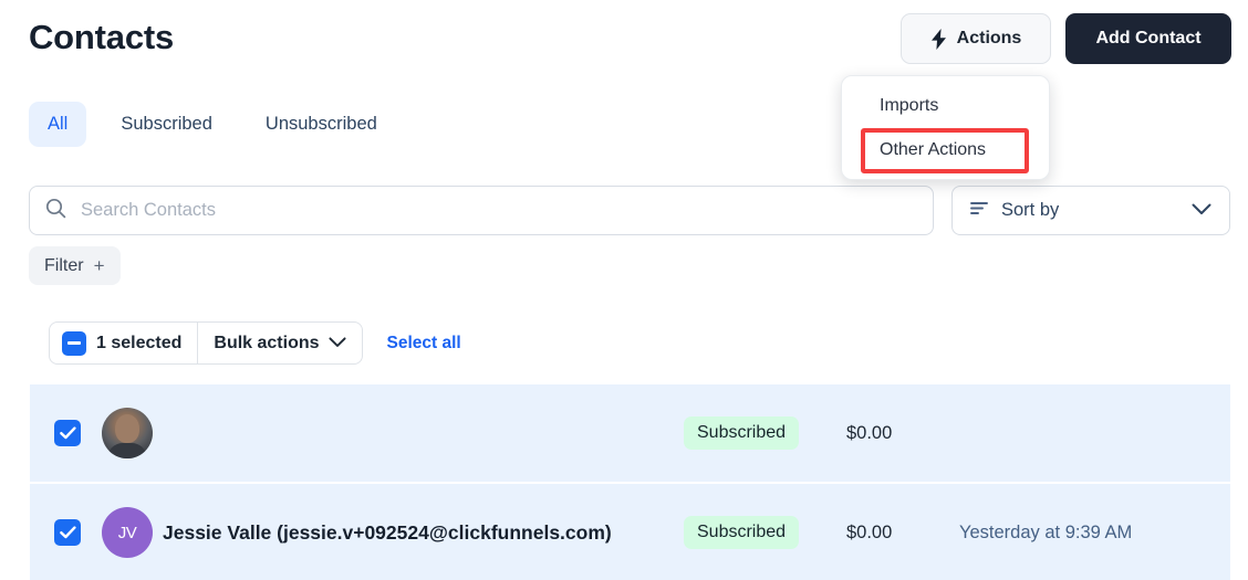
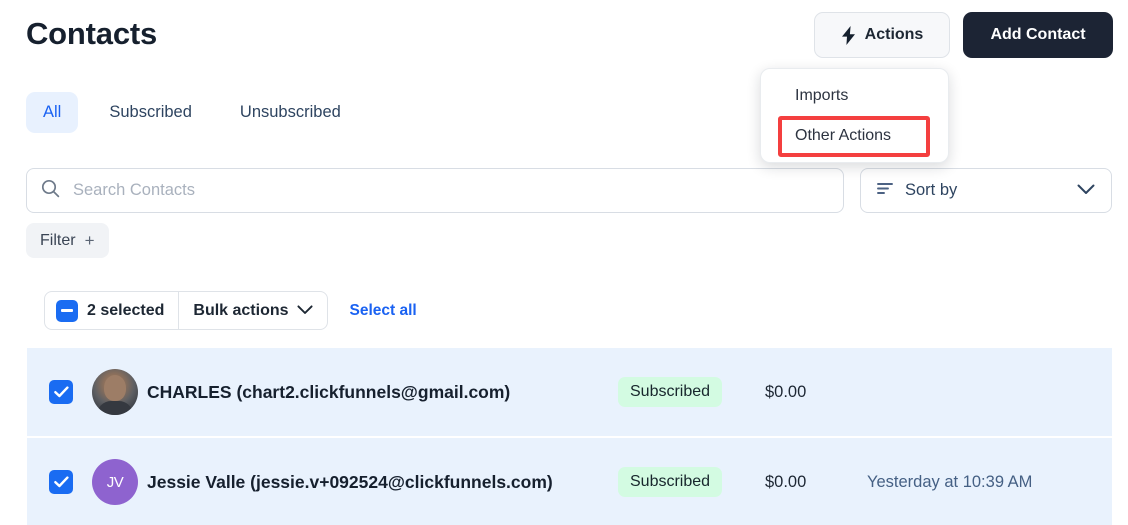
  Contacts
  Actions
  Add Contact
  Imports
  Other Actions
  All
  Subscribed
  Unsubscribed
  Search Contacts
  Sort by
  Filter
  +
- 1 selected
+ 2 selected
  Bulk actions
  Select all
+ CHARLES (chart2.clickfunnels@gmail.com)
  Subscribed
  $0.00
  JV
  Jessie Valle (jessie.v+092524@clickfunnels.com)
  Subscribed
  $0.00
- Yesterday at 9:39 AM
+ Yesterday at 10:39 AM
